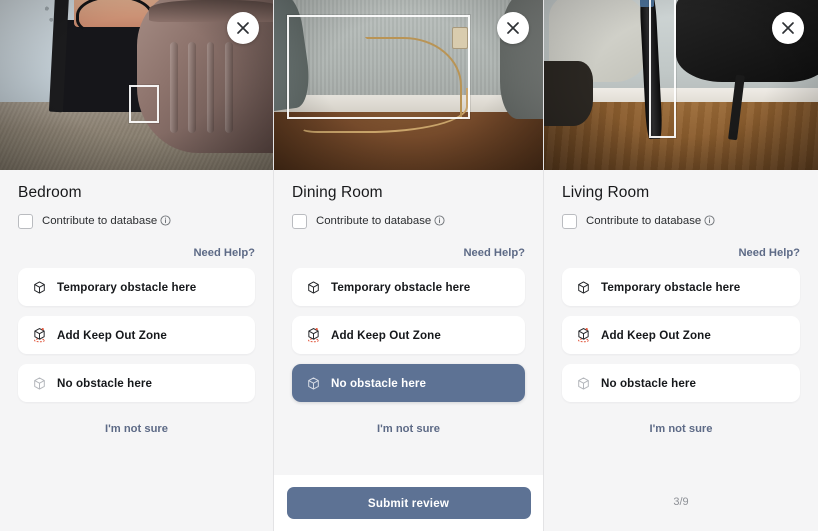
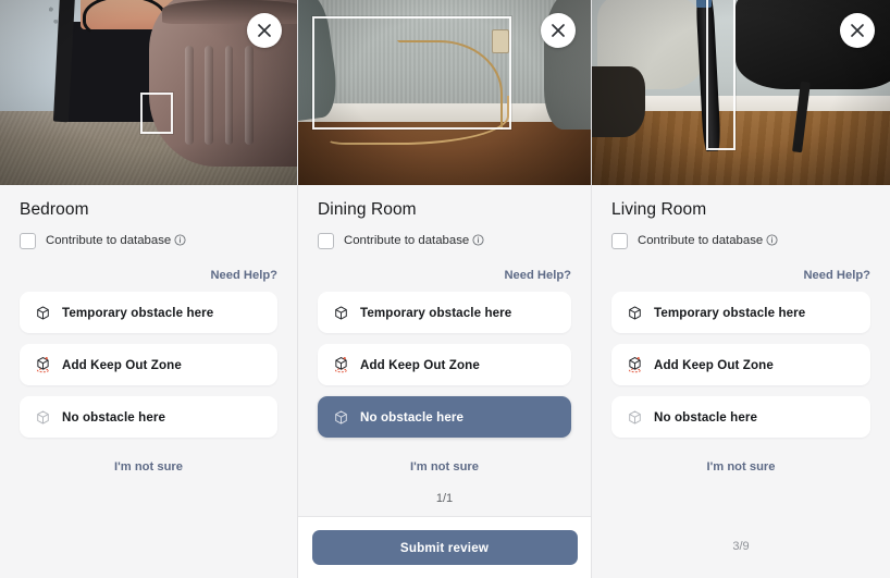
  Bedroom
  Contribute to database
  Need Help?
  Temporary obstacle here
  Add Keep Out Zone
  No obstacle here
  I'm not sure
  Dining Room
  Contribute to database
  Need Help?
  Temporary obstacle here
  Add Keep Out Zone
  No obstacle here
  I'm not sure
+ 1/1
  Submit review
  Living Room
  Contribute to database
  Need Help?
  Temporary obstacle here
  Add Keep Out Zone
  No obstacle here
  I'm not sure
  3/9
